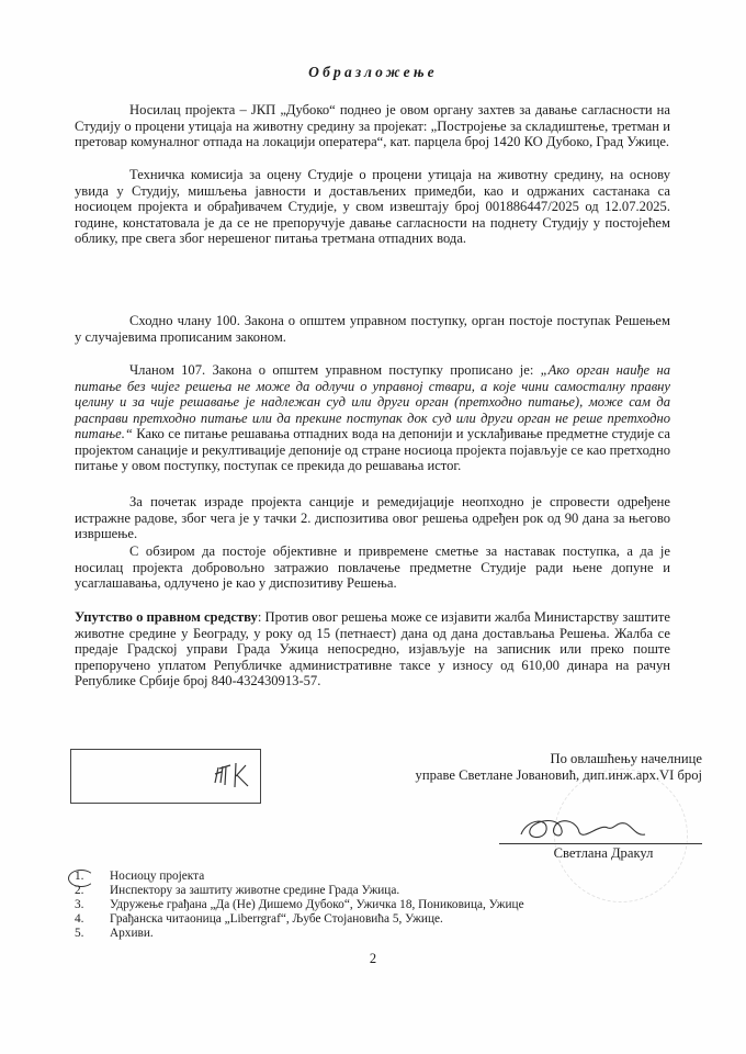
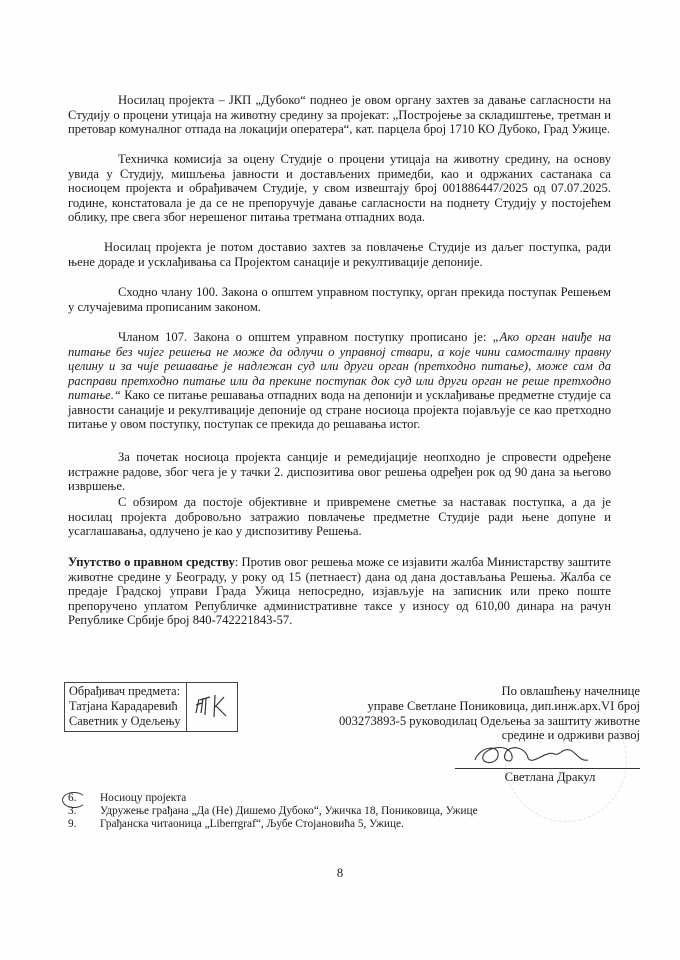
- Образложење
- Носилац пројекта – ЈКП „Дубоко“ поднео је овом органу захтев за давање сагласности на Студију о процени утицаја на животну средину за пројекат: „Постројење за складиштење, третман и претовар комуналног отпада на локацији оператера“, кат. парцела број 1420 КО Дубоко, Град Ужице.
+ Носилац пројекта – ЈКП „Дубоко“ поднео је овом органу захтев за давање сагласности на Студију о процени утицаја на животну средину за пројекат: „Постројење за складиштење, третман и претовар комуналног отпада на локацији оператера“, кат. парцела број 1710 КО Дубоко, Град Ужице.
- Техничка комисија за оцену Студије о процени утицаја на животну средину, на основу увида у Студију, мишљења јавности и достављених примедби, као и одржаних састанака са носиоцем пројекта и обрађивачем Студије, у свом извештају број 001886447/2025 од 12.07.2025. године, констатовала је да се не препоручује давање сагласности на поднету Студију у постојећем облику, пре свега због нерешеног питања третмана отпадних вода.
+ Техничка комисија за оцену Студије о процени утицаја на животну средину, на основу увида у Студију, мишљења јавности и достављених примедби, као и одржаних састанака са носиоцем пројекта и обрађивачем Студије, у свом извештају број 001886447/2025 од 07.07.2025. године, констатовала је да се не препоручује давање сагласности на поднету Студију у постојећем облику, пре свега због нерешеног питања третмана отпадних вода.
+ Носилац пројекта је потом доставио захтев за повлачење Студије из даљег поступка, ради њене дораде и усклађивања са Пројектом санације и рекултивације депоније.
- Сходно члану 100. Закона о општем управном поступку, орган постоје поступак Решењем у случајевима прописаним законом.
+ Сходно члану 100. Закона о општем управном поступку, орган прекида поступак Решењем у случајевима прописаним законом.
- Чланом 107. Закона о општем управном поступку прописано је: „Ако орган наиђе на питање без чијег решења не може да одлучи о управној ствари, а које чини самосталну правну целину и за чије решавање је надлежан суд или други орган (претходно питање), може сам да расправи претходно питање или да прекине поступак док суд или други орган не реше претходно питање.“ Како се питање решавања отпадних вода на депонији и усклађивање предметне студије са пројектом санације и рекултивације депоније од стране носиоца пројекта појављује се као претходно питање у овом поступку, поступак се прекида до решавања истог.
+ Чланом 107. Закона о општем управном поступку прописано је: „Ако орган наиђе на питање без чијег решења не може да одлучи о управној ствари, а које чини самосталну правну целину и за чије решавање је надлежан суд или други орган (претходно питање), може сам да расправи претходно питање или да прекине поступак док суд или други орган не реше претходно питање.“ Како се питање решавања отпадних вода на депонији и усклађивање предметне студије са јавности санације и рекултивације депоније од стране носиоца пројекта појављује се као претходно питање у овом поступку, поступак се прекида до решавања истог.
- За почетак израде пројекта санције и ремедијације неопходно је спровести одређене истражне радове, због чега је у тачки 2. диспозитива овог решења одређен рок од 90 дана за његово извршење.
+ За почетак носиоца пројекта санције и ремедијације неопходно је спровести одређене истражне радове, због чега је у тачки 2. диспозитива овог решења одређен рок од 90 дана за његово извршење.
  С обзиром да постоје објективне и привремене сметње за наставак поступка, а да је носилац пројекта добровољно затражио повлачење предметне Студије ради њене допуне и усаглашавања, одлучено је као у диспозитиву Решења.
- Упутство о правном средству: Против овог решења може се изјавити жалба Министарству заштите животне средине у Београду, у року од 15 (петнаест) дана од дана достављања Решења. Жалба се предаје Градској управи Града Ужица непосредно, изјављује на записник или преко поште препоручено уплатом Републичке административне таксе у износу од 610,00 динара на рачун Републике Србије број 840-432430913-57.
+ Упутство о правном средству: Против овог решења може се изјавити жалба Министарству заштите животне средине у Београду, у року од 15 (петнаест) дана од дана достављања Решења. Жалба се предаје Градској управи Града Ужица непосредно, изјављује на записник или преко поште препоручено уплатом Републичке административне таксе у износу од 610,00 динара на рачун Републике Србије број 840-742221843-57.
+ Обрађивач предмета:
+ Татјана Карадаревић
+ Саветник у Одељењу
  По овлашћењу начелнице
- управе Светлане Јовановић, дип.инж.арх.VI број
+ управе Светлане Пониковица, дип.инж.арх.VI број
+ 003273893-5 руководилац Одељења за заштиту животне
+ средине и одрживи развој
  Светлана Дракул
- 1.
+ 6.
  Носиоцу пројекта
- 2.
- Инспектору за заштиту животне средине Града Ужица.
  3.
  Удружење грађана „Да (Не) Дишемо Дубоко“, Ужичка 18, Пониковица, Ужице
- 4.
+ 9.
  Грађанска читаоница „Liberrgraf“, Љубе Стојановића 5, Ужице.
- 5.
- Архиви.
- 2
+ 8
